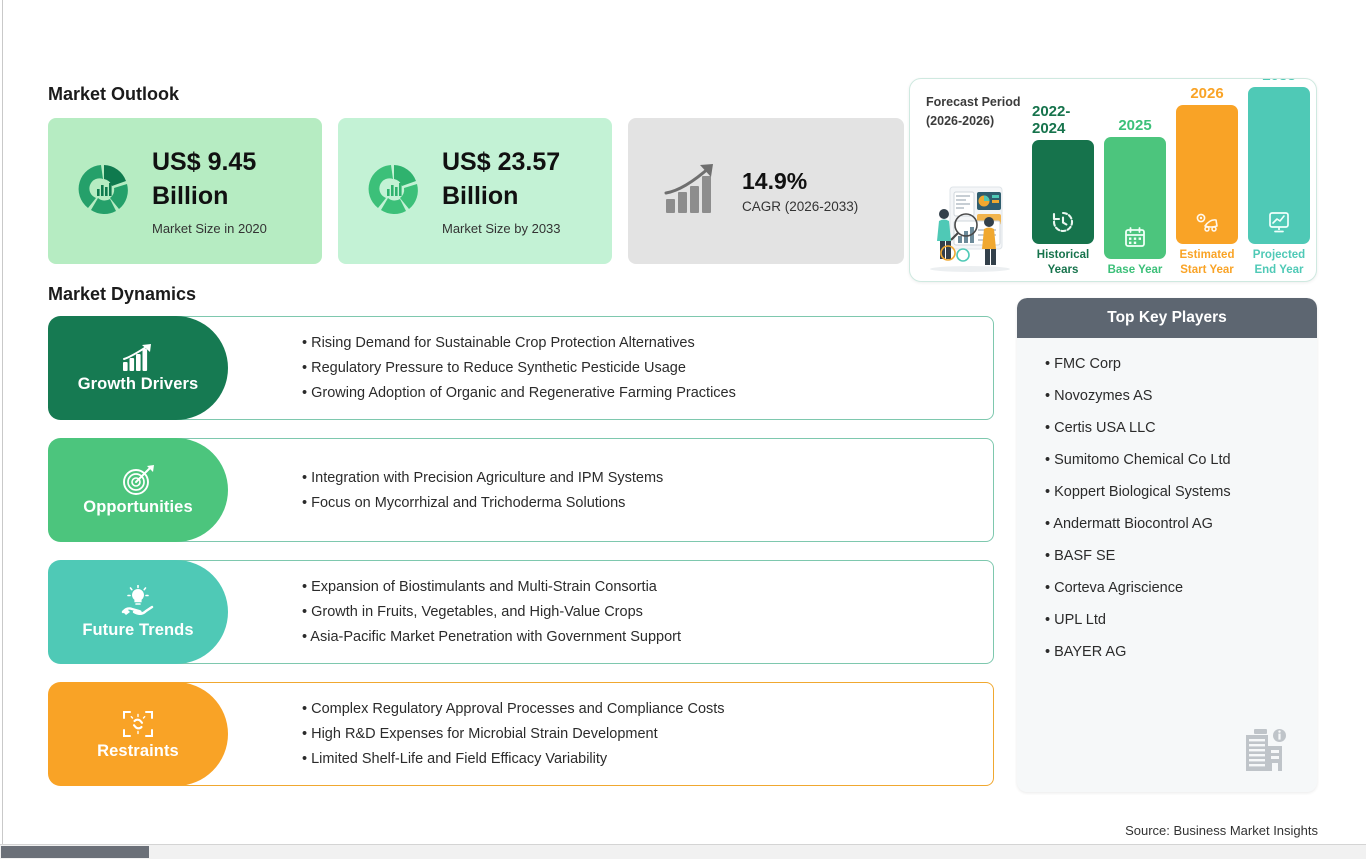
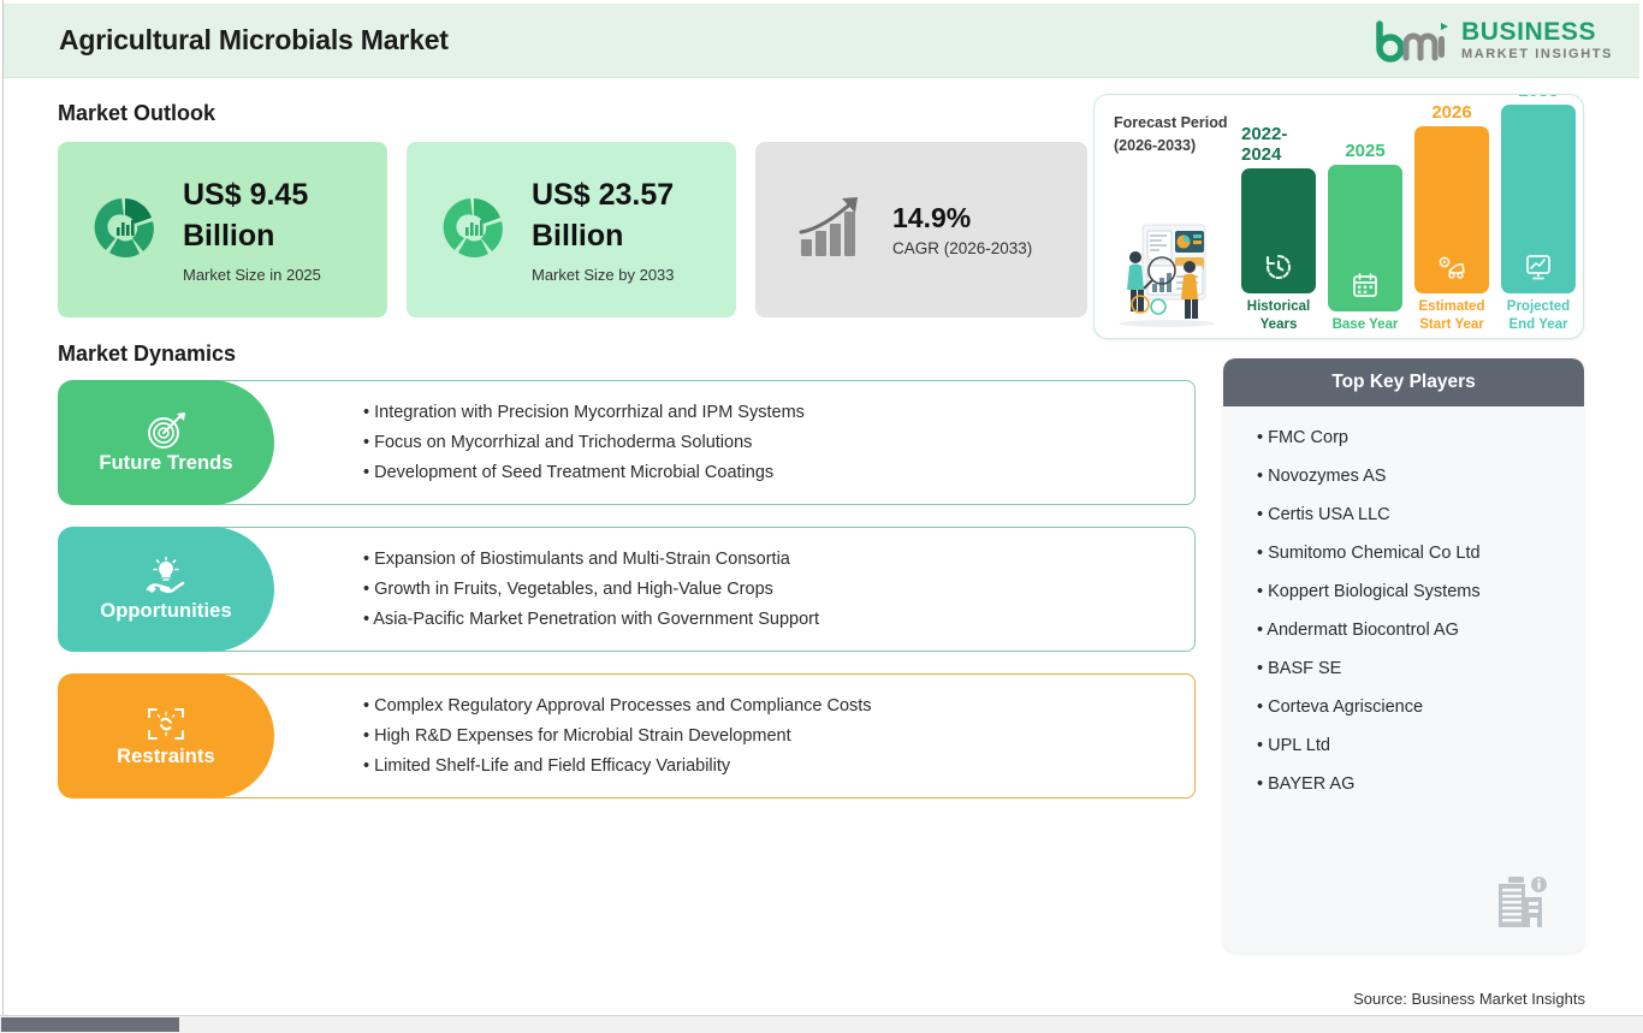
+ Agricultural Microbials Market
+ BUSINESS
+ MARKET INSIGHTS
  Market Outlook
  Market Dynamics
  US$ 9.45
  Billion
- Market Size in 2020
+ Market Size in 2025
  US$ 23.57
  Billion
  Market Size by 2033
  14.9%
  CAGR (2026-2033)
  Forecast Period
- (2026-2026)
+ (2026-2033)
  2022-2024
  Historical Years
  2025
  Base Year
  2026
  Estimated Start Year
  Projected End Year
- • Rising Demand for Sustainable Crop Protection Alternatives
- • Regulatory Pressure to Reduce Synthetic Pesticide Usage
- • Growing Adoption of Organic and Regenerative Farming Practices
- Growth Drivers
- • Integration with Precision Agriculture and IPM Systems
+ • Integration with Precision Mycorrhizal and IPM Systems
  • Focus on Mycorrhizal and Trichoderma Solutions
+ • Development of Seed Treatment Microbial Coatings
- Opportunities
+ Future Trends
  • Expansion of Biostimulants and Multi-Strain Consortia
  • Growth in Fruits, Vegetables, and High-Value Crops
  • Asia-Pacific Market Penetration with Government Support
- Future Trends
+ Opportunities
  • Complex Regulatory Approval Processes and Compliance Costs
  • High R&D Expenses for Microbial Strain Development
  • Limited Shelf-Life and Field Efficacy Variability
  Restraints
  Top Key Players
  • FMC Corp
  • Novozymes AS
  • Certis USA LLC
  • Sumitomo Chemical Co Ltd
  • Koppert Biological Systems
  • Andermatt Biocontrol AG
  • BASF SE
  • Corteva Agriscience
  • UPL Ltd
  • BAYER AG
  Source: Business Market Insights
